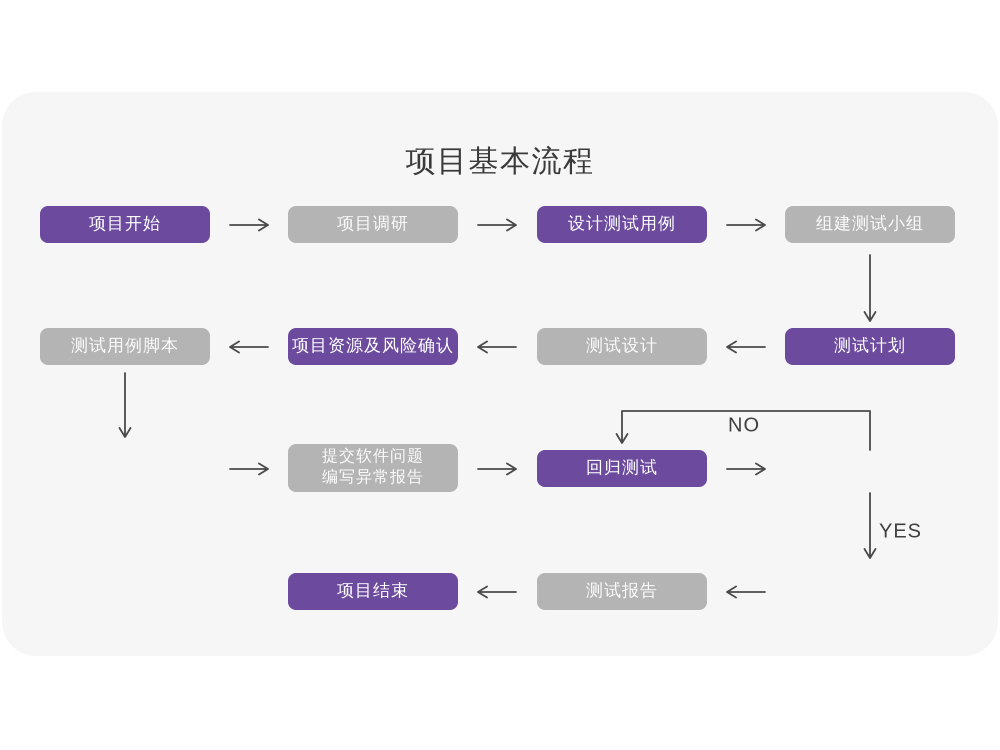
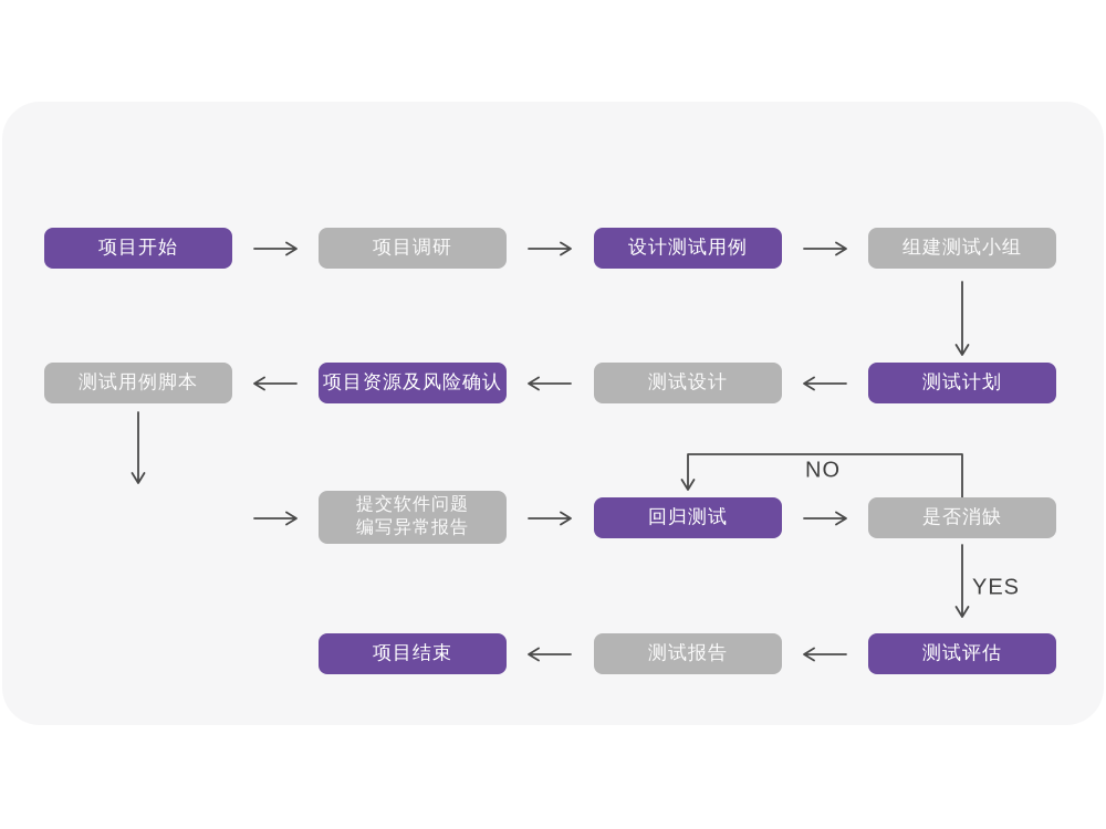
- 项目基本流程
  项目开始
  项目调研
  设计测试用例
  组建测试小组
  测试计划
  测试设计
  项目资源及风险确认
  测试用例脚本
  提交软件问题
  编写异常报告
  回归测试
+ 是否消缺
+ 测试评估
  测试报告
  项目结束
  NO
  YES
